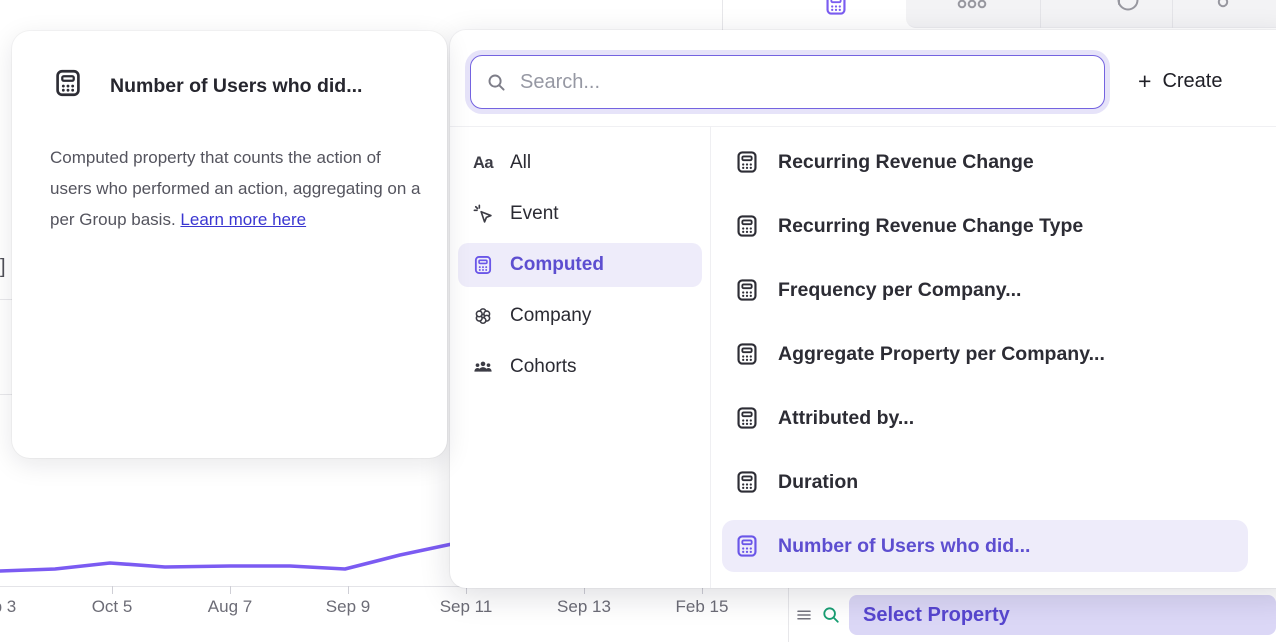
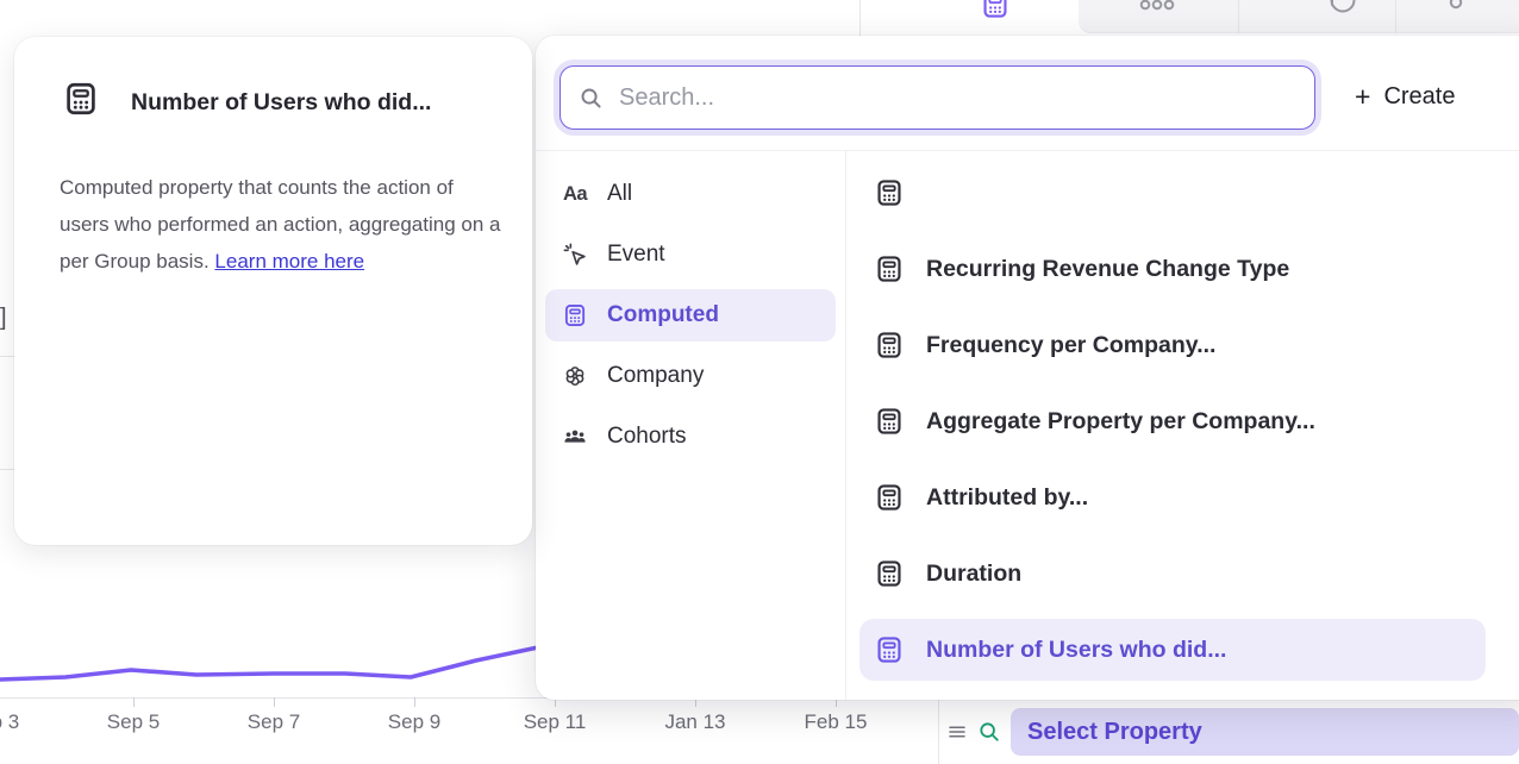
- Oct 5
+ Sep 5
- Aug 7
+ Sep 7
  Sep 9
  Sep 11
- Sep 13
+ Jan 13
  Feb 15
  ]
  Number of Users who did...
  Computed property that counts the action of users who performed an action, aggregating on a per Group basis. Learn more here
  Search...
  +
  Create
  Aa
  All
  Event
  Computed
  Company
  Cohorts
- Recurring Revenue Change
  Recurring Revenue Change Type
  Frequency per Company...
  Aggregate Property per Company...
  Attributed by...
  Duration
  Number of Users who did...
  Select Property
